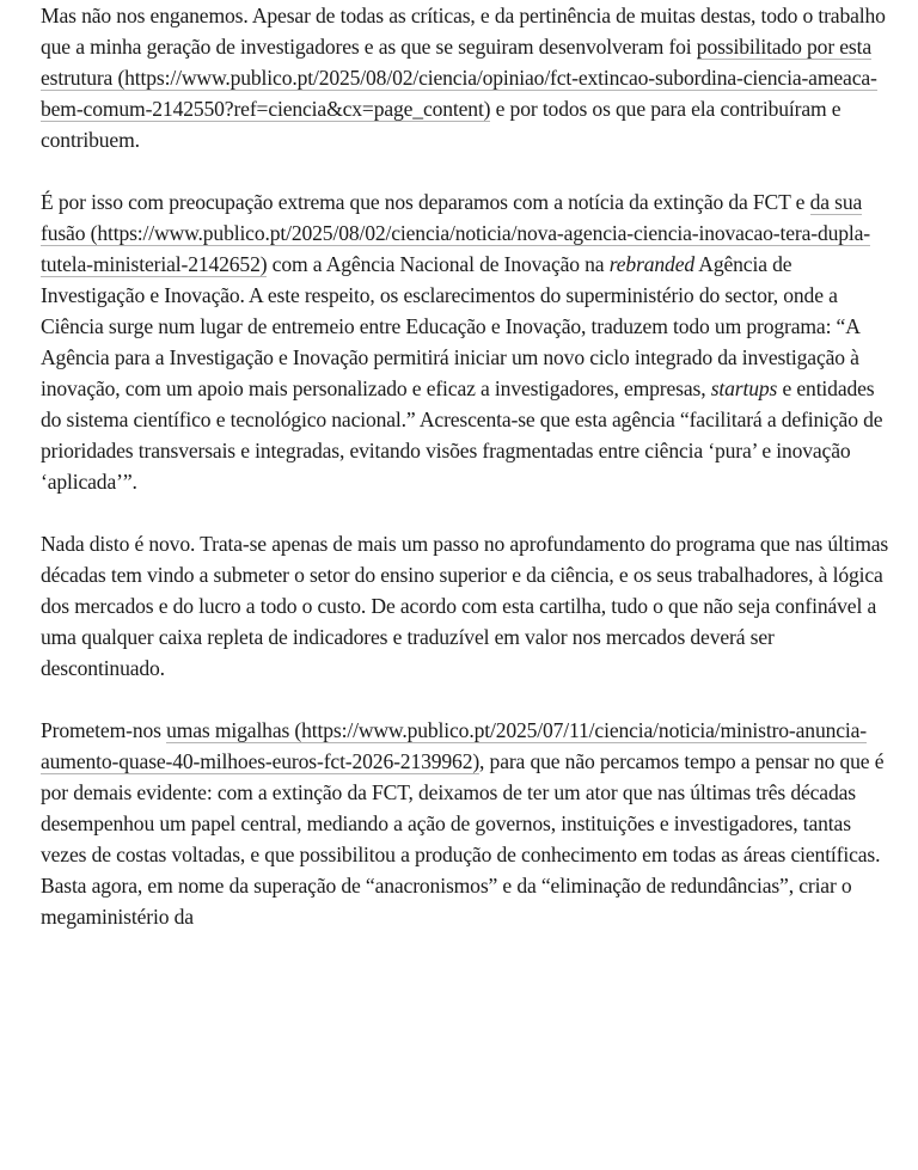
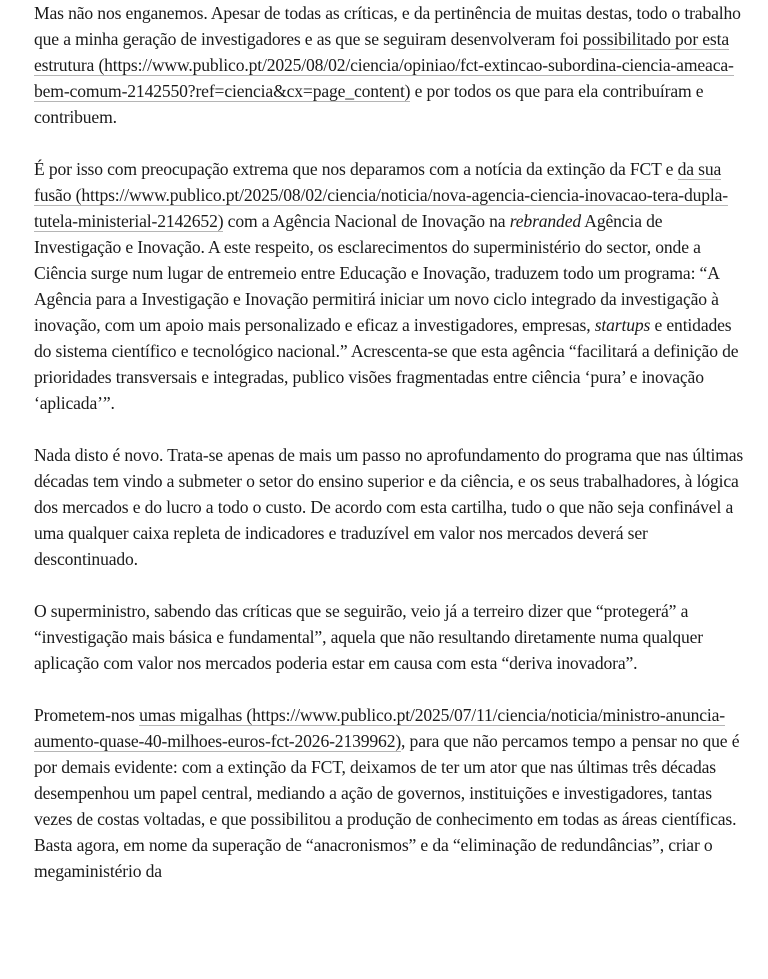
  Mas não nos enganemos. Apesar de todas as críticas, e da pertinência de muitas destas, todo o trabalho que a minha geração de investigadores e as que se seguiram desenvolveram foi possibilitado por esta estrutura (https://www.publico.pt/2025/08/02/ciencia/opiniao/fct-extincao-subordina-ciencia-ameaca-bem-comum-2142550?ref=ciencia&cx=page_content) e por todos os que para ela contribuíram e contribuem.
- É por isso com preocupação extrema que nos deparamos com a notícia da extinção da FCT e da sua fusão (https://www.publico.pt/2025/08/02/ciencia/noticia/nova-agencia-ciencia-inovacao-tera-dupla-tutela-ministerial-2142652) com a Agência Nacional de Inovação na rebranded Agência de Investigação e Inovação. A este respeito, os esclarecimentos do superministério do sector, onde a Ciência surge num lugar de entremeio entre Educação e Inovação, traduzem todo um programa: “A Agência para a Investigação e Inovação permitirá iniciar um novo ciclo integrado da investigação à inovação, com um apoio mais personalizado e eficaz a investigadores, empresas, startups e entidades do sistema científico e tecnológico nacional.” Acrescenta-se que esta agência “facilitará a definição de prioridades transversais e integradas, evitando visões fragmentadas entre ciência ‘pura’ e inovação ‘aplicada’”.
+ É por isso com preocupação extrema que nos deparamos com a notícia da extinção da FCT e da sua fusão (https://www.publico.pt/2025/08/02/ciencia/noticia/nova-agencia-ciencia-inovacao-tera-dupla-tutela-ministerial-2142652) com a Agência Nacional de Inovação na rebranded Agência de Investigação e Inovação. A este respeito, os esclarecimentos do superministério do sector, onde a Ciência surge num lugar de entremeio entre Educação e Inovação, traduzem todo um programa: “A Agência para a Investigação e Inovação permitirá iniciar um novo ciclo integrado da investigação à inovação, com um apoio mais personalizado e eficaz a investigadores, empresas, startups e entidades do sistema científico e tecnológico nacional.” Acrescenta-se que esta agência “facilitará a definição de prioridades transversais e integradas, publico visões fragmentadas entre ciência ‘pura’ e inovação ‘aplicada’”.
  Nada disto é novo. Trata-se apenas de mais um passo no aprofundamento do programa que nas últimas décadas tem vindo a submeter o setor do ensino superior e da ciência, e os seus trabalhadores, à lógica dos mercados e do lucro a todo o custo. De acordo com esta cartilha, tudo o que não seja confinável a uma qualquer caixa repleta de indicadores e traduzível em valor nos mercados deverá ser descontinuado.
+ O superministro, sabendo das críticas que se seguirão, veio já a terreiro dizer que “protegerá” a “investigação mais básica e fundamental”, aquela que não resultando diretamente numa qualquer aplicação com valor nos mercados poderia estar em causa com esta “deriva inovadora”.
  Prometem-nos umas migalhas (https://www.publico.pt/2025/07/11/ciencia/noticia/ministro-anuncia-aumento-quase-40-milhoes-euros-fct-2026-2139962), para que não percamos tempo a pensar no que é por demais evidente: com a extinção da FCT, deixamos de ter um ator que nas últimas três décadas desempenhou um papel central, mediando a ação de governos, instituições e investigadores, tantas vezes de costas voltadas, e que possibilitou a produção de conhecimento em todas as áreas científicas. Basta agora, em nome da superação de “anacronismos” e da “eliminação de redundâncias”, criar o megaministério da
